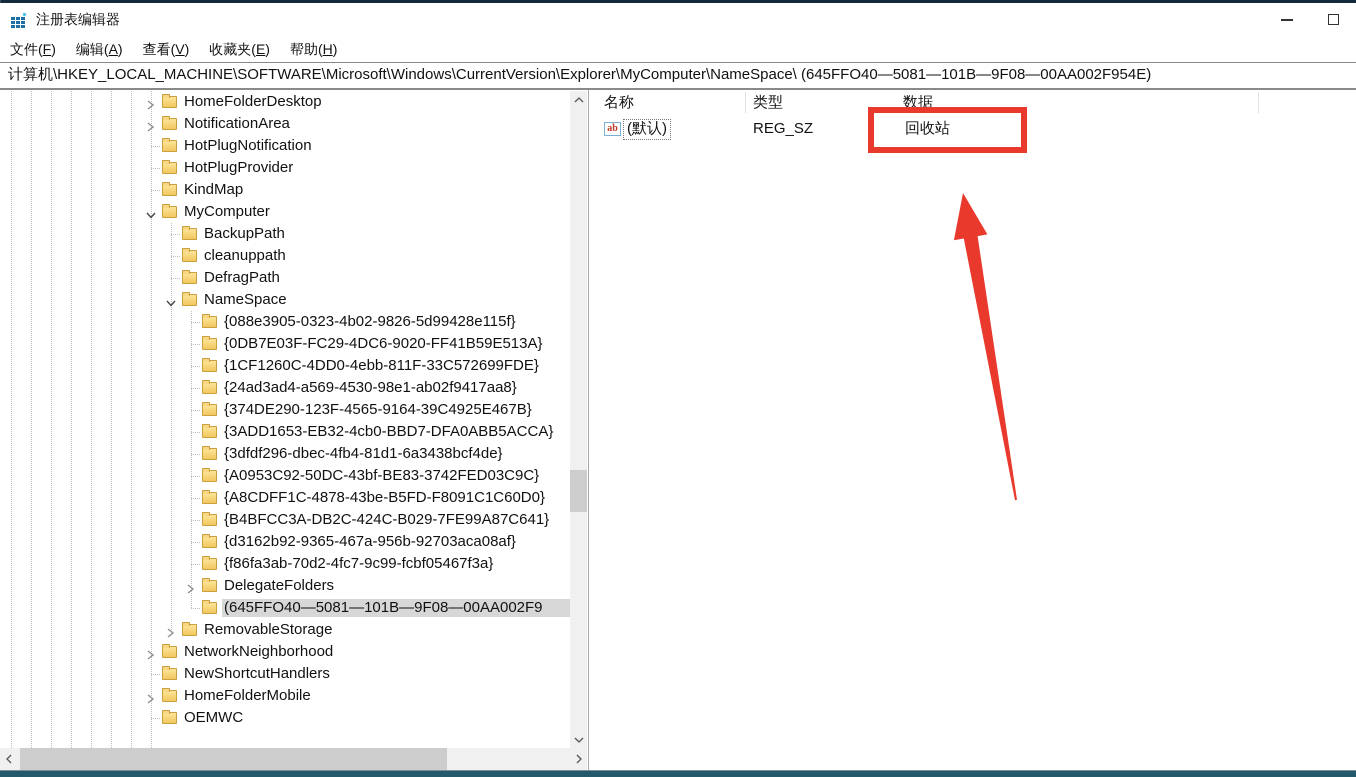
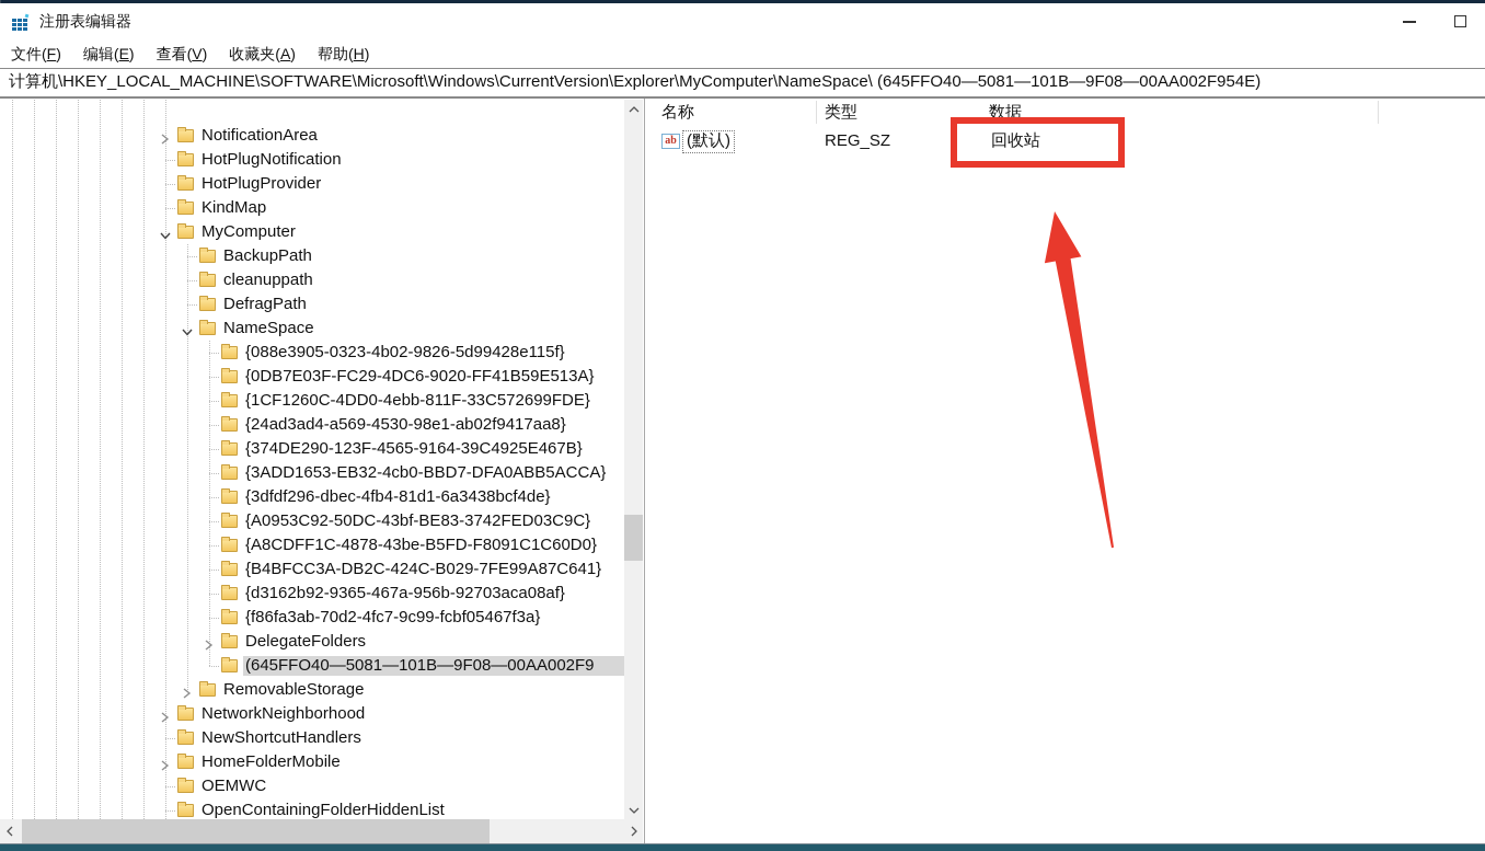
  注册表编辑器
  文件(F)
- 编辑(A)
+ 编辑(E)
  查看(V)
- 收藏夹(E)
+ 收藏夹(A)
  帮助(H)
  计算机\HKEY_LOCAL_MACHINE\SOFTWARE\Microsoft\Windows\CurrentVersion\Explorer\MyComputer\NameSpace\ (645FFO40—5081—101B—9F08—00AA002F954E)
- HomeFolderDesktop
  NotificationArea
  HotPlugNotification
  HotPlugProvider
  KindMap
  MyComputer
  BackupPath
  cleanuppath
  DefragPath
  NameSpace
  {088e3905-0323-4b02-9826-5d99428e115f}
  {0DB7E03F-FC29-4DC6-9020-FF41B59E513A}
  {1CF1260C-4DD0-4ebb-811F-33C572699FDE}
  {24ad3ad4-a569-4530-98e1-ab02f9417aa8}
  {374DE290-123F-4565-9164-39C4925E467B}
  {3ADD1653-EB32-4cb0-BBD7-DFA0ABB5ACCA}
  {3dfdf296-dbec-4fb4-81d1-6a3438bcf4de}
  {A0953C92-50DC-43bf-BE83-3742FED03C9C}
  {A8CDFF1C-4878-43be-B5FD-F8091C1C60D0}
  {B4BFCC3A-DB2C-424C-B029-7FE99A87C641}
  {d3162b92-9365-467a-956b-92703aca08af}
  {f86fa3ab-70d2-4fc7-9c99-fcbf05467f3a}
  DelegateFolders
  (645FFO40—5081—101B—9F08—00AA002F9
  RemovableStorage
  NetworkNeighborhood
  NewShortcutHandlers
  HomeFolderMobile
  OEMWC
+ OpenContainingFolderHiddenList
  名称
  类型
  数据
  ab
  (默认)
  REG_SZ
  回收站
